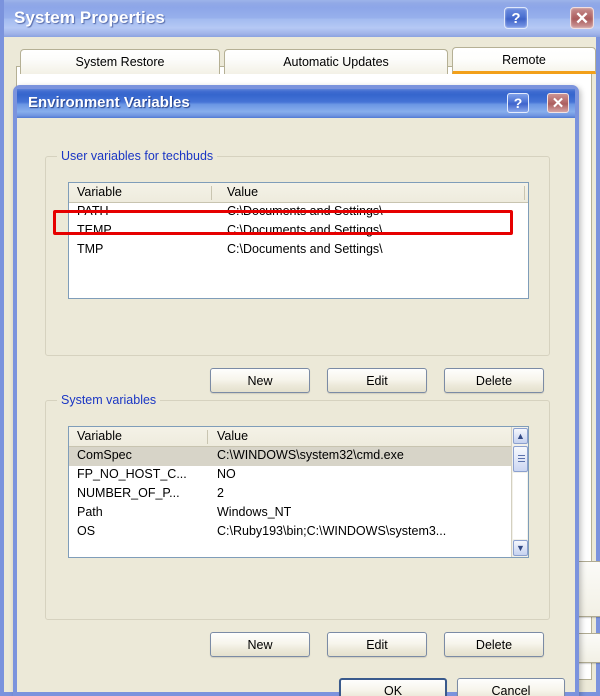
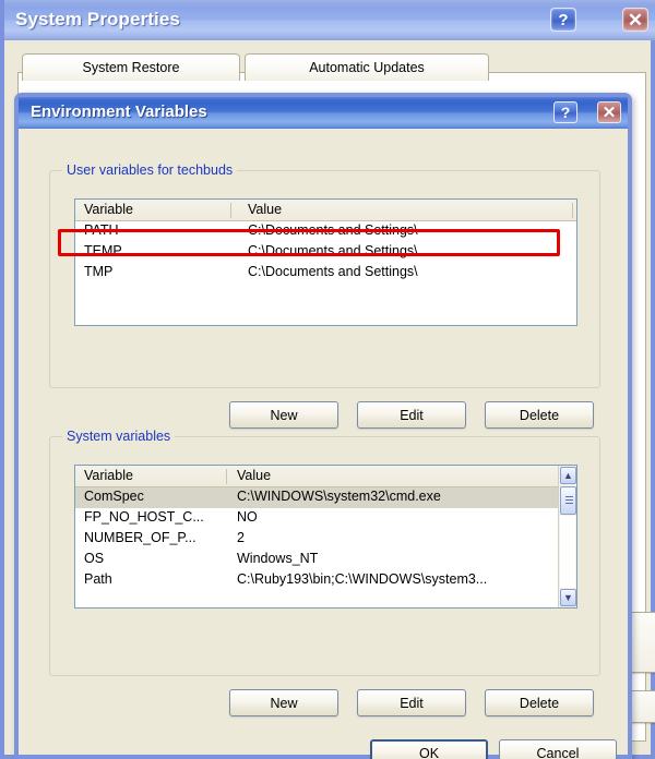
  System Properties
  ?
  ✕
  System Restore
  Automatic Updates
- Remote
  Environment Variables
  ?
  ✕
  User variables for techbuds
  Variable
  Value
  PATH
  C:\Documents and Settings\
  TEMP
  C:\Documents and Settings\
  TMP
  C:\Documents and Settings\
  New
  Edit
  Delete
  System variables
  Variable
  Value
  ComSpec
  C:\WINDOWS\system32\cmd.exe
  FP_NO_HOST_C...
  NO
  NUMBER_OF_P...
  2
- Path
+ OS
  Windows_NT
- OS
+ Path
  C:\Ruby193\bin;C:\WINDOWS\system3...
  ▲
  ▼
  New
  Edit
  Delete
  OK
  Cancel
